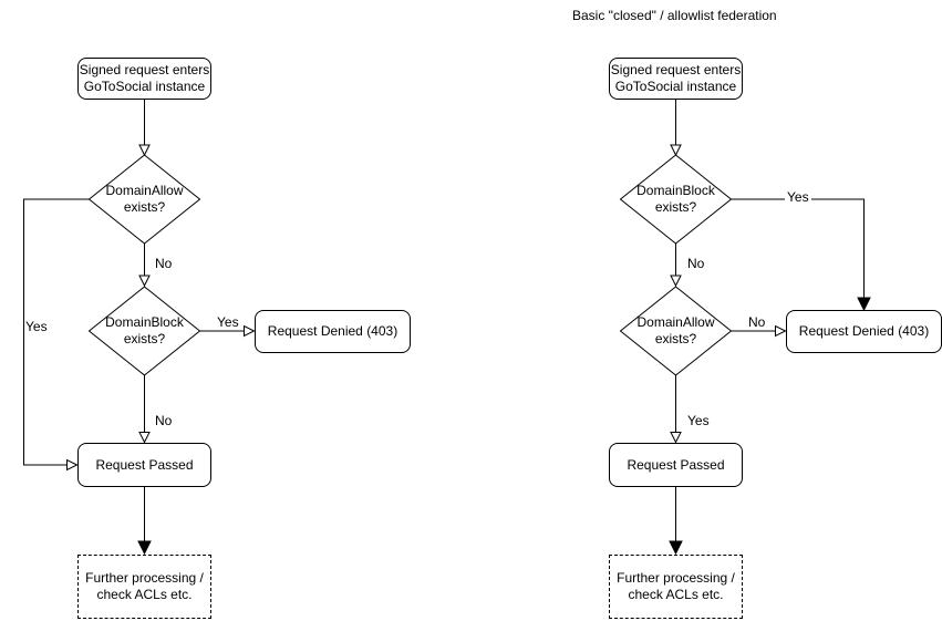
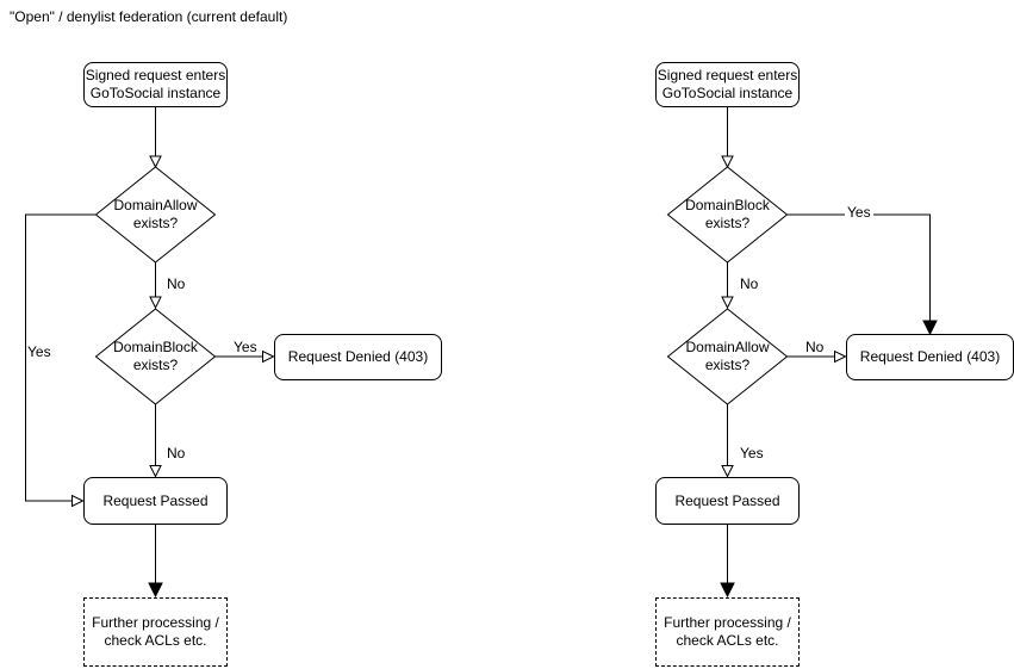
+ "Open" / denylist federation (current default)
  Signed request enters
  GoToSocial instance
  DomainAllow
  exists?
  No
  Yes
  DomainBlock
  exists?
  Yes
  Request Denied (403)
  No
  Request Passed
  Further processing /
  check ACLs etc.
- Basic "closed" / allowlist federation
  Signed request enters
  GoToSocial instance
  DomainBlock
  exists?
  Yes
  No
  DomainAllow
  exists?
  No
  Request Denied (403)
  Yes
  Request Passed
  Further processing /
  check ACLs etc.
